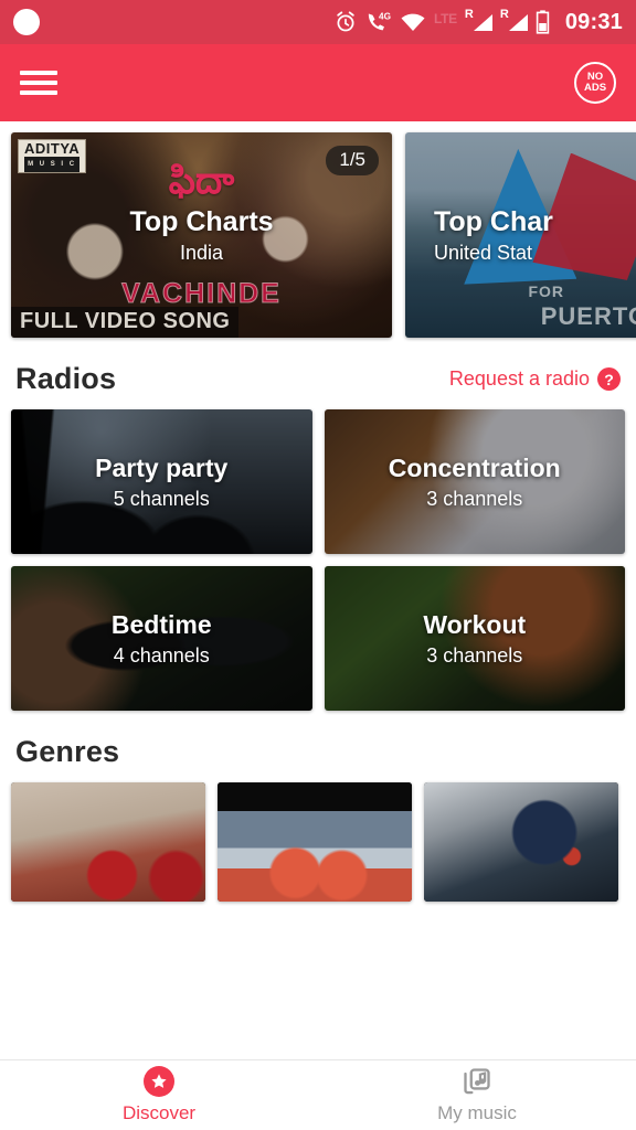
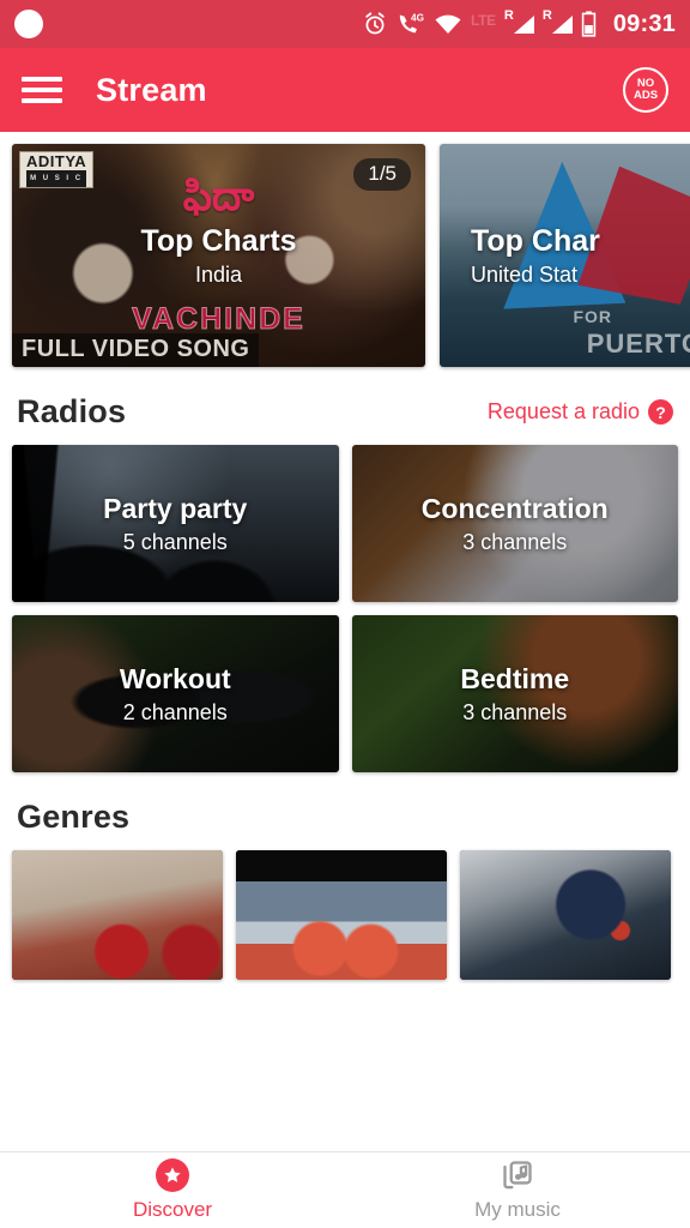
  4G
  LTE
  R
  R
  09:31
+ Stream
  NO
  ADS
  ADITYA
  ఫిదా
  VACHINDE
  FULL VIDEO SONG
  Top Charts
  India
  1/5
  FOR
  PUERT
  Top Char
  United Stat
  Radios
  Request a radio
  ?
  Party party
  5 channels
  Concentration
  3 channels
- Bedtime
+ Workout
- 4 channels
+ 2 channels
- Workout
+ Bedtime
  3 channels
  Genres
  Discover
  My music
